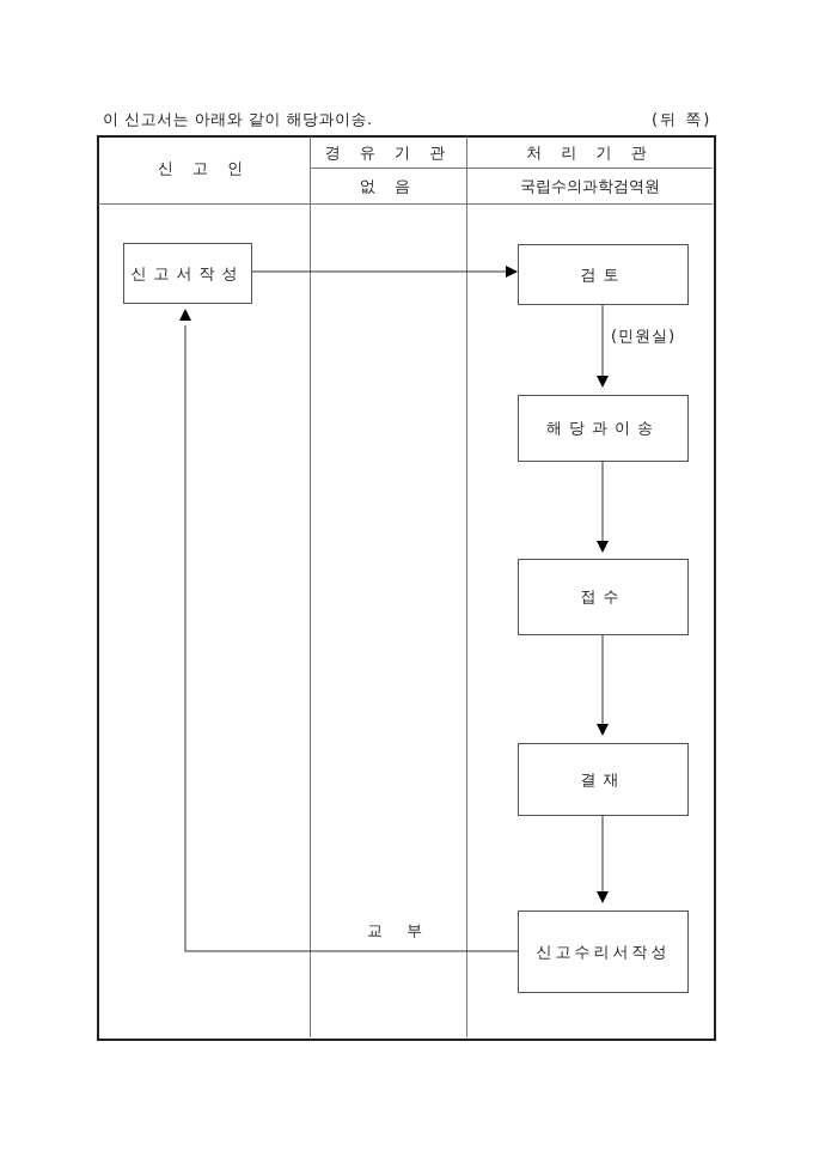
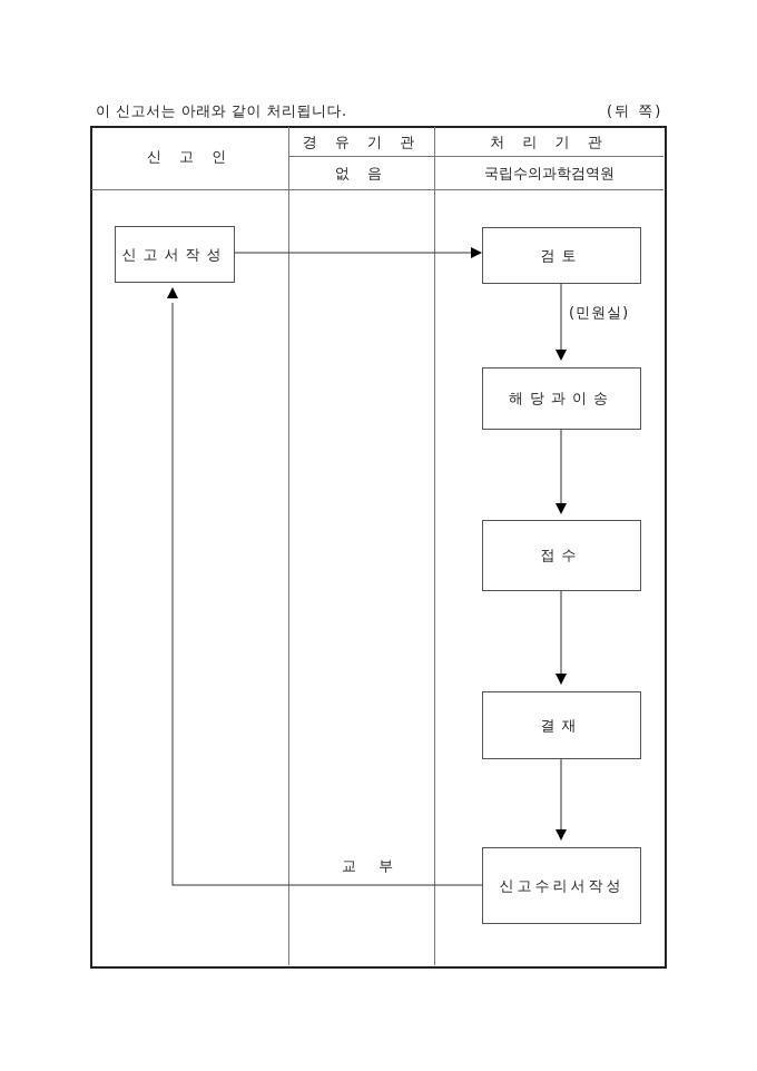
- 이 신고서는 아래와 같이 해당과이송.
+ 이 신고서는 아래와 같이 처리됩니다.
  (뒤 쪽)
  신 고 인
  경 유 기 관
  없 음
  처 리 기 관
  국립수의과학검역원
  신고서작성
  검토
  해당과이송
  접수
  결재
  신고수리서작성
  (민원실)
  교 부
